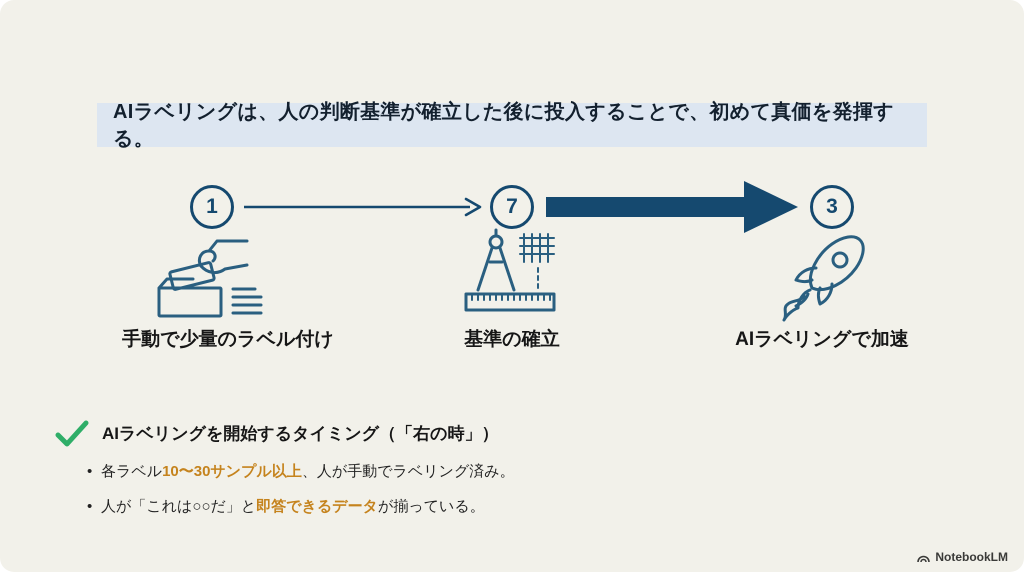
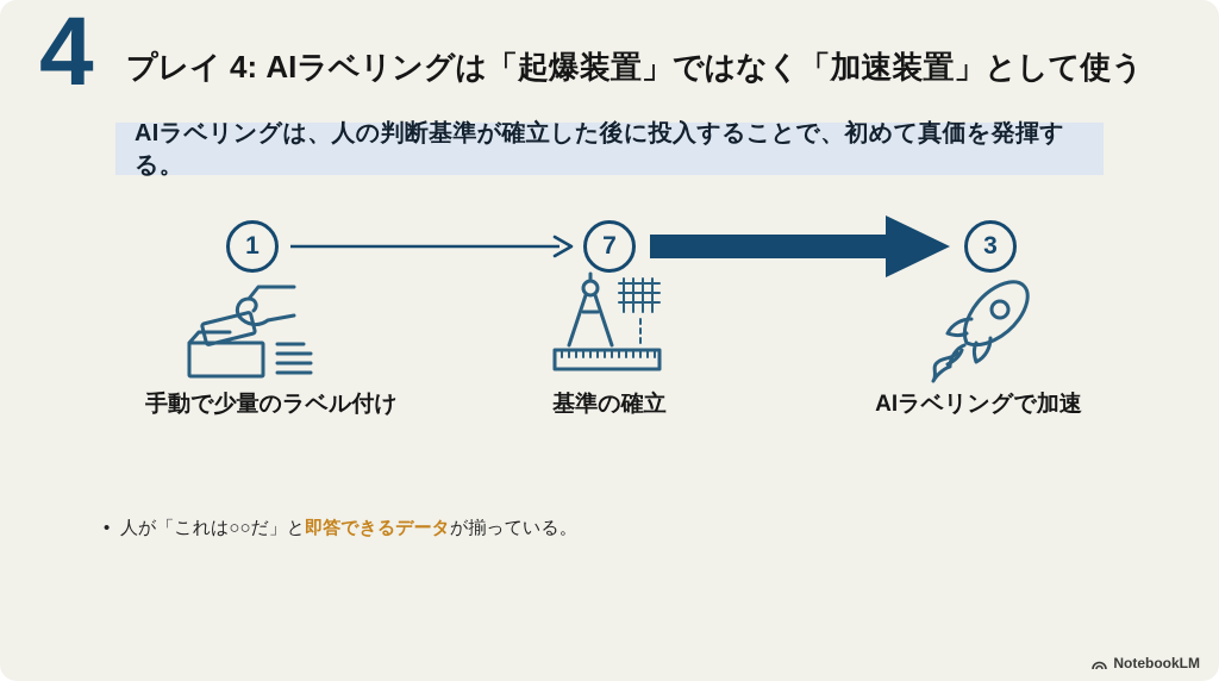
+ 4
+ プレイ 4: AIラベリングは「起爆装置」ではなく「加速装置」として使う
  AIラベリングは、人の判断基準が確立した後に投入することで、初めて真価を発揮する。
  1
  7
  3
  手動で少量のラベル付け
  基準の確立
  AIラベリングで加速
- AIラベリングを開始するタイミング（「右の時」）
- 各ラベル10〜30サンプル以上、人が手動でラベリング済み。
  人が「これは○○だ」と即答できるデータが揃っている。
  NotebookLM
